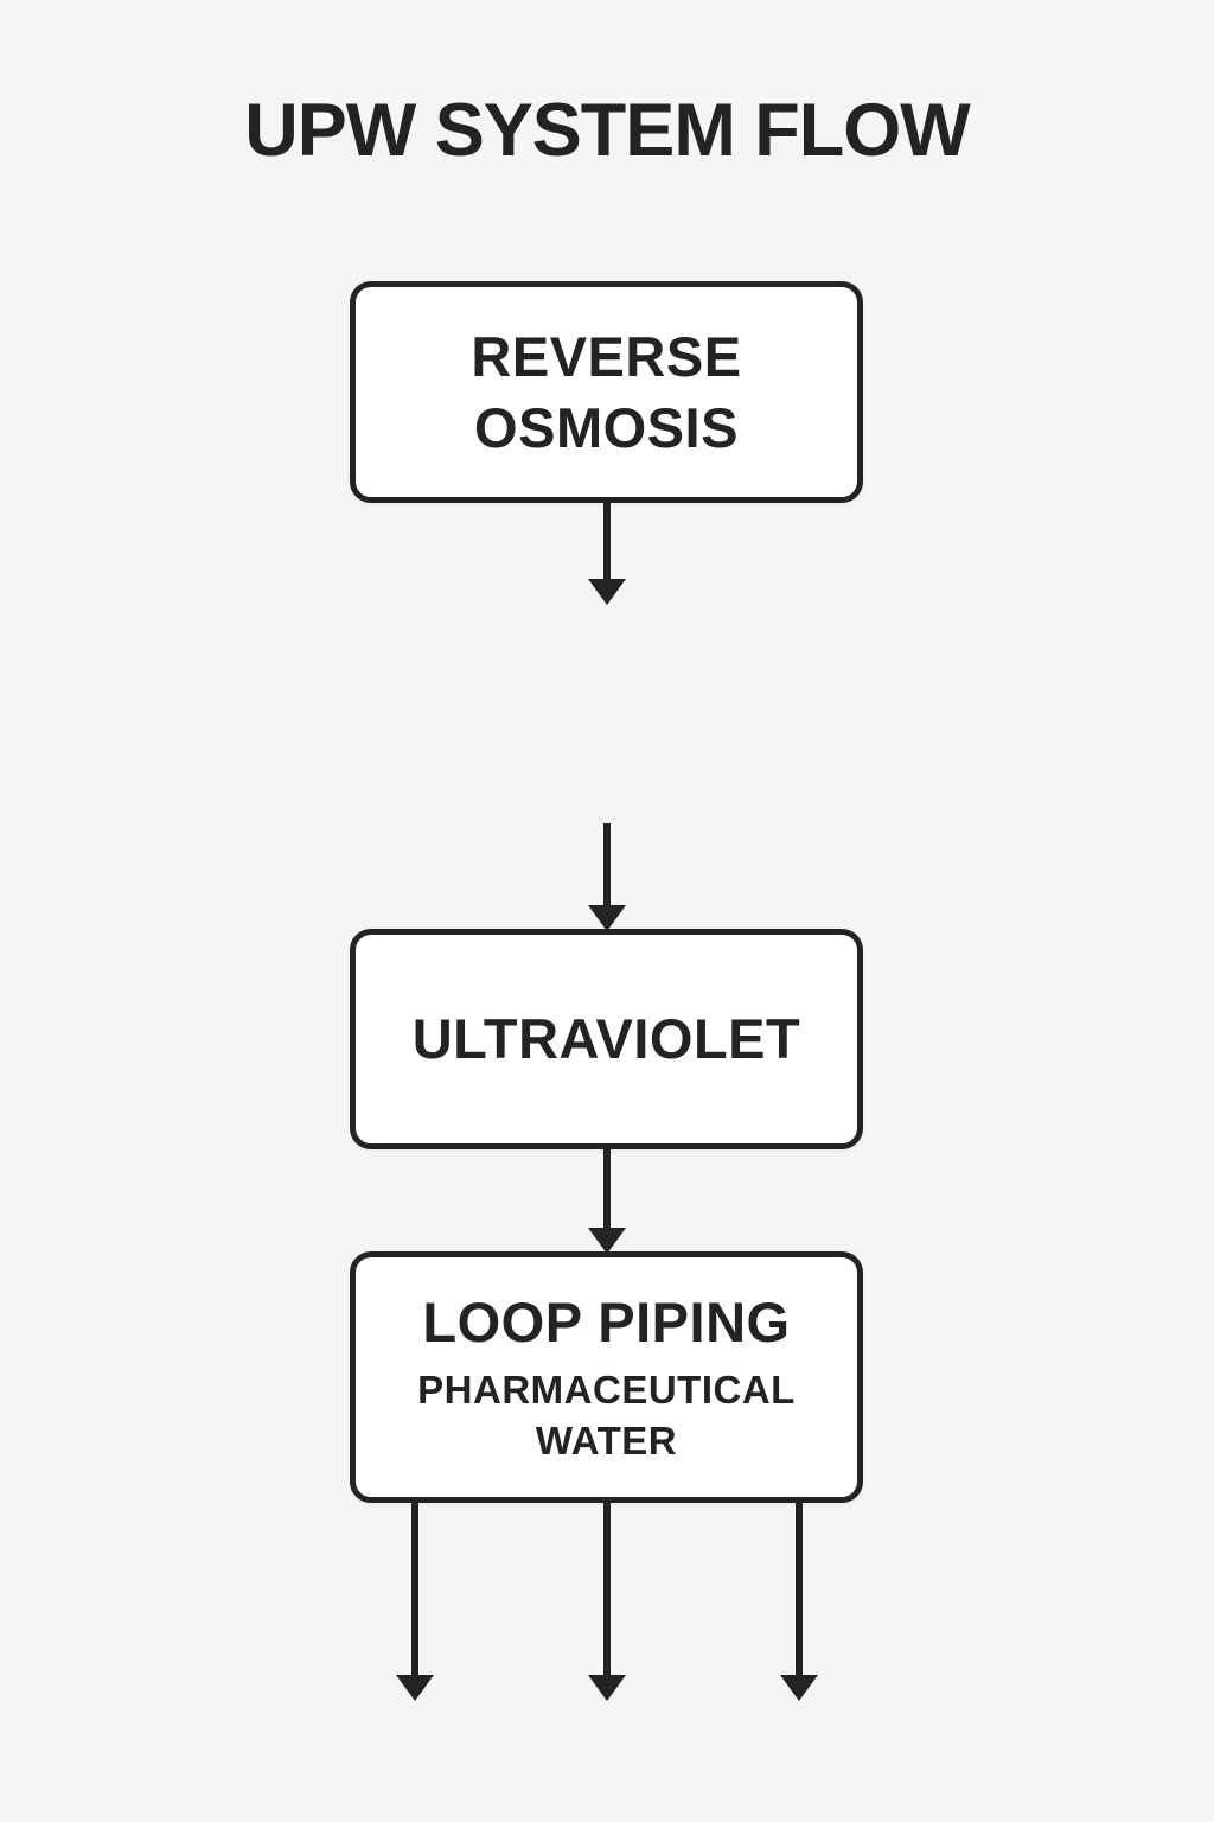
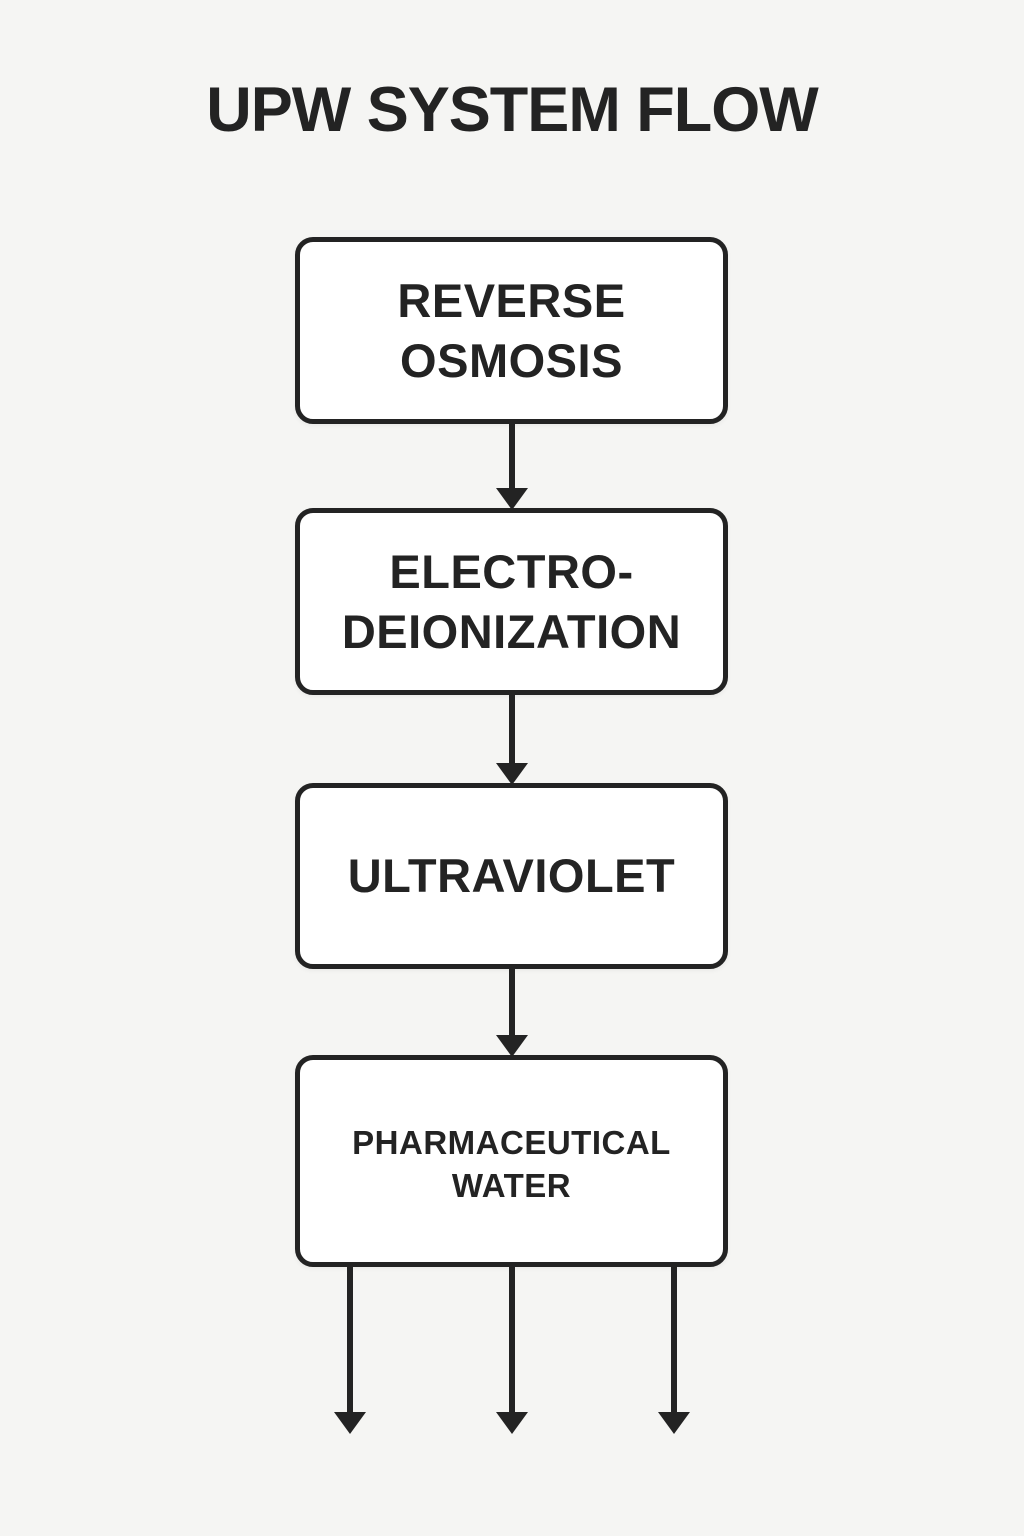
  UPW SYSTEM FLOW
  REVERSE
  OSMOSIS
+ ELECTRO-
+ DEIONIZATION
  ULTRAVIOLET
- LOOP PIPING
  PHARMACEUTICAL
  WATER
